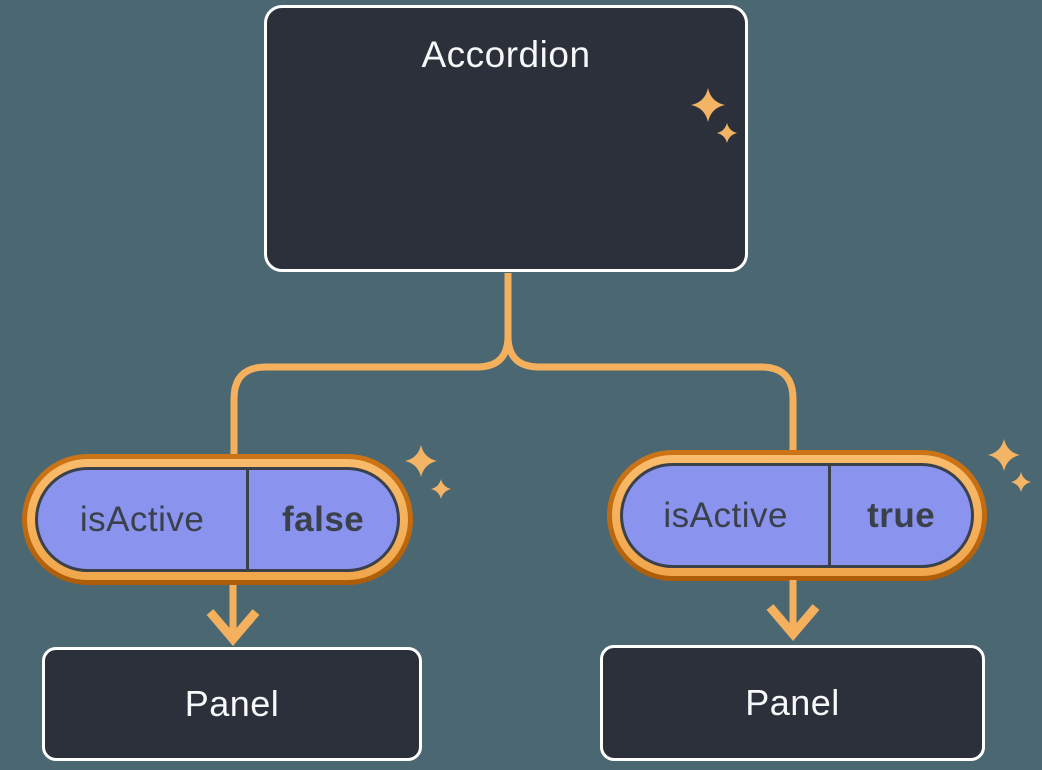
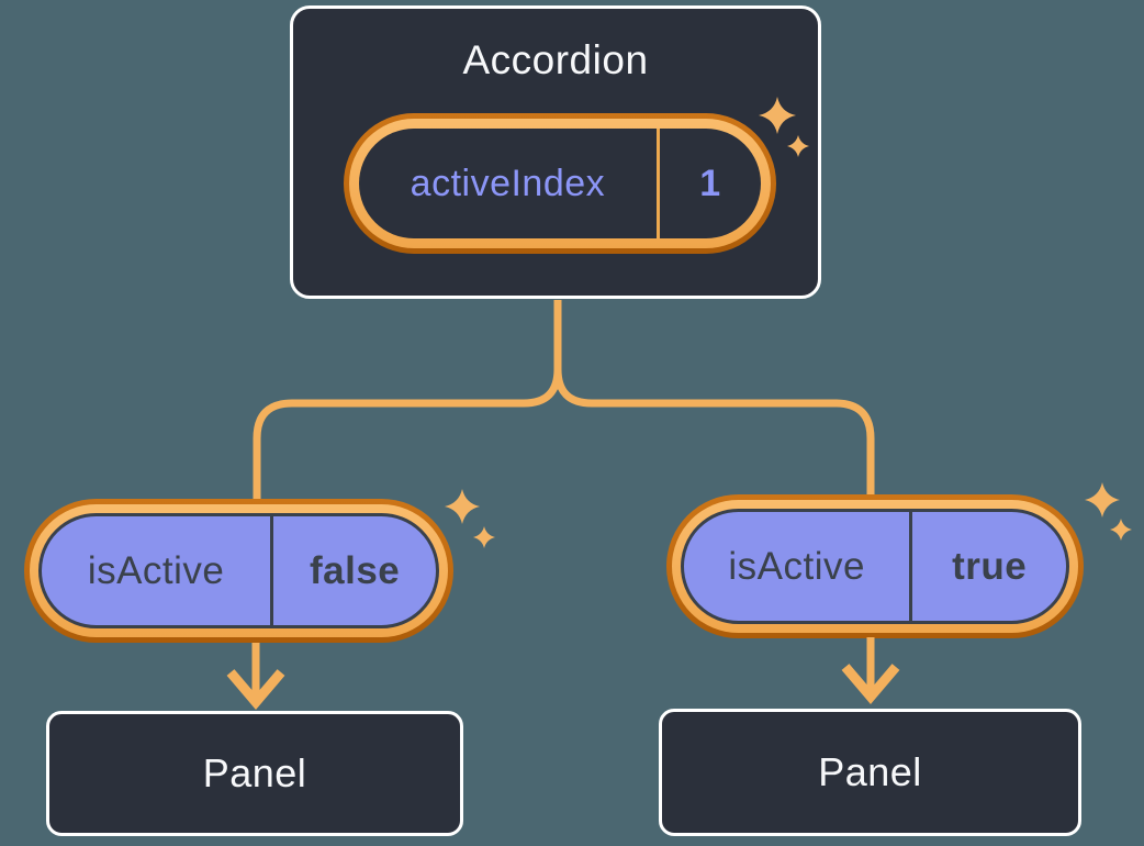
  Accordion
+ activeIndex
+ 1
  isActive
  false
  isActive
  true
  Panel
  Panel
